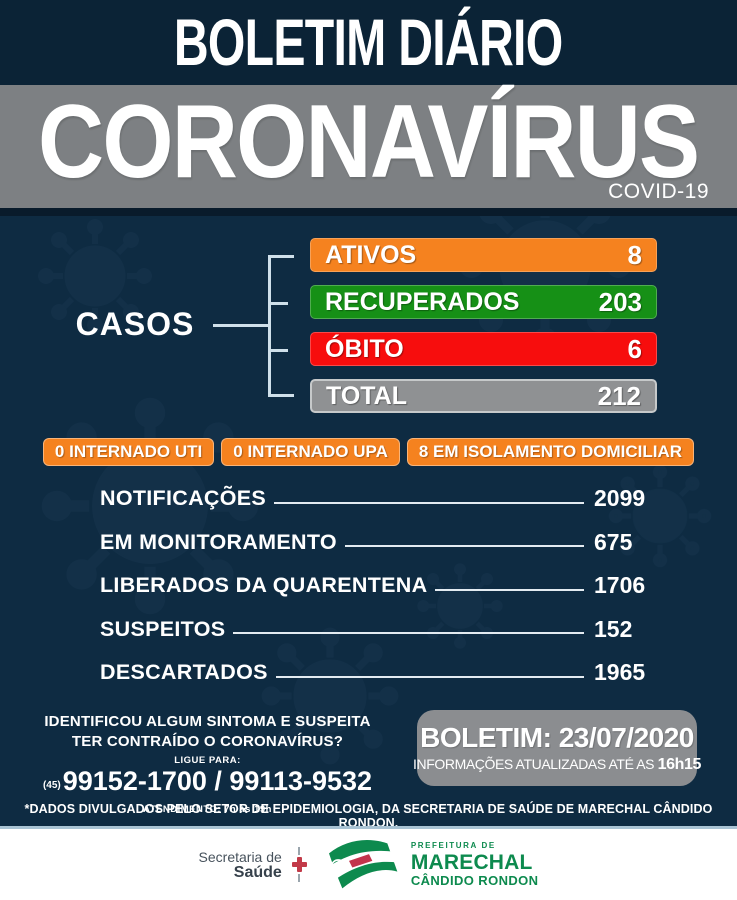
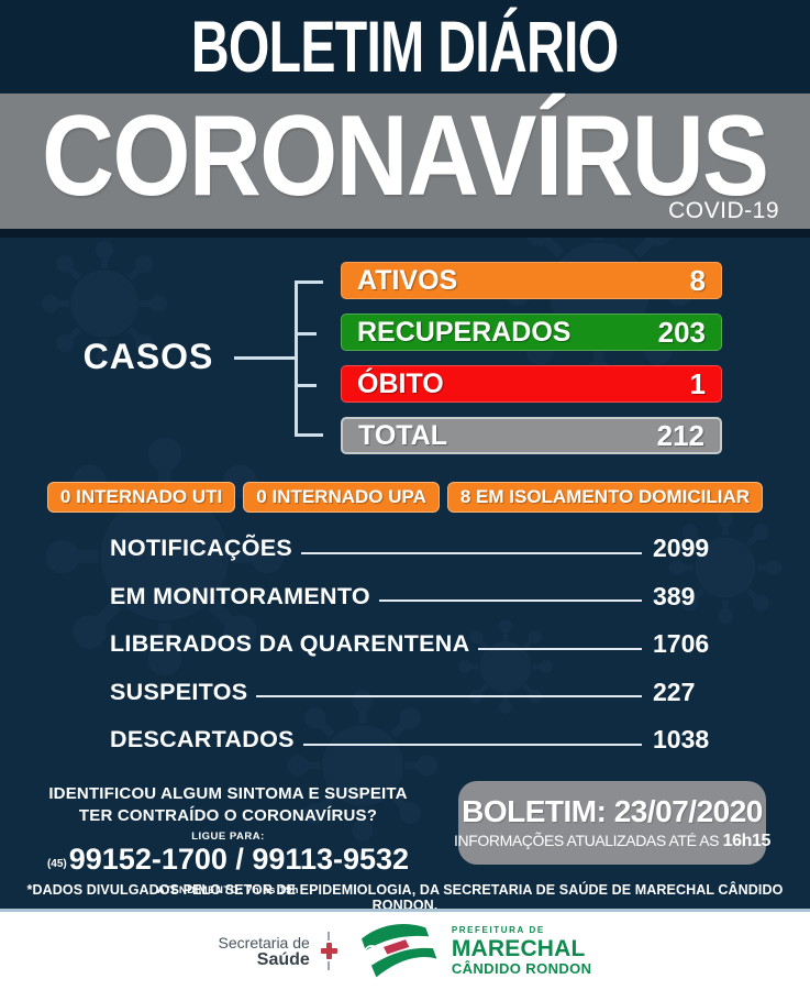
  BOLETIM DIÁRIO
  CORONAVÍRUS
  COVID-19
  CASOS
  ATIVOS
  8
  RECUPERADOS
  203
  ÓBITO
- 6
+ 1
  TOTAL
  212
  0 INTERNADO UTI
  0 INTERNADO UPA
  8 EM ISOLAMENTO DOMICILIAR
  NOTIFICAÇÕES
  2099
  EM MONITORAMENTO
- 675
+ 389
  LIBERADOS DA QUARENTENA
  1706
  SUSPEITOS
- 152
+ 227
  DESCARTADOS
- 1965
+ 1038
  IDENTIFICOU ALGUM SINTOMA E SUSPEITA
  TER CONTRAÍDO O CORONAVÍRUS?
  LIGUE PARA:
  (45) 99152-1700 / 99113-9532
  ATENDIMENTO: 7h às 19h
  BOLETIM: 23/07/2020
  INFORMAÇÕES ATUALIZADAS ATÉ AS 16h15
  *DADOS DIVULGADOS PELO SETOR DE EPIDEMIOLOGIA, DA SECRETARIA DE SAÚDE DE MARECHAL CÂNDIDO RONDON.
  Secretaria de
  Saúde
  PREFEITURA DE
  MARECHAL
  CÂNDIDO RONDON
